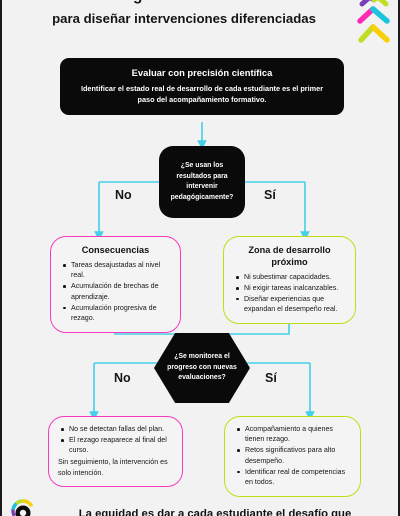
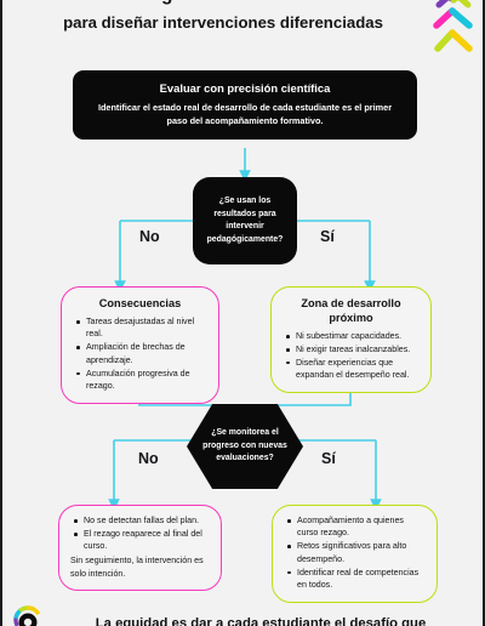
  para diseñar intervenciones diferenciadas
  Evaluar con precisión científica
  Identificar el estado real de desarrollo de cada estudiante es el primer paso del acompañamiento formativo.
  No
  Sí
  Consecuencias
  Tareas desajustadas al nivel real.
- Acumulación de brechas de aprendizaje.
+ Ampliación de brechas de aprendizaje.
  Acumulación progresiva de rezago.
  Zona de desarrollo próximo
  Ni subestimar capacidades.
  Ni exigir tareas inalcanzables.
  Diseñar experiencias que expandan el desempeño real.
  No
  Sí
  No se detectan fallas del plan.
  El rezago reaparece al final del curso.
  Sin seguimiento, la intervención es solo intención.
- Acompañamiento a quienes tienen rezago.
+ Acompañamiento a quienes curso rezago.
  Retos significativos para alto desempeño.
  Identificar real de competencias en todos.
  La equidad es dar a cada estudiante el desafío que
